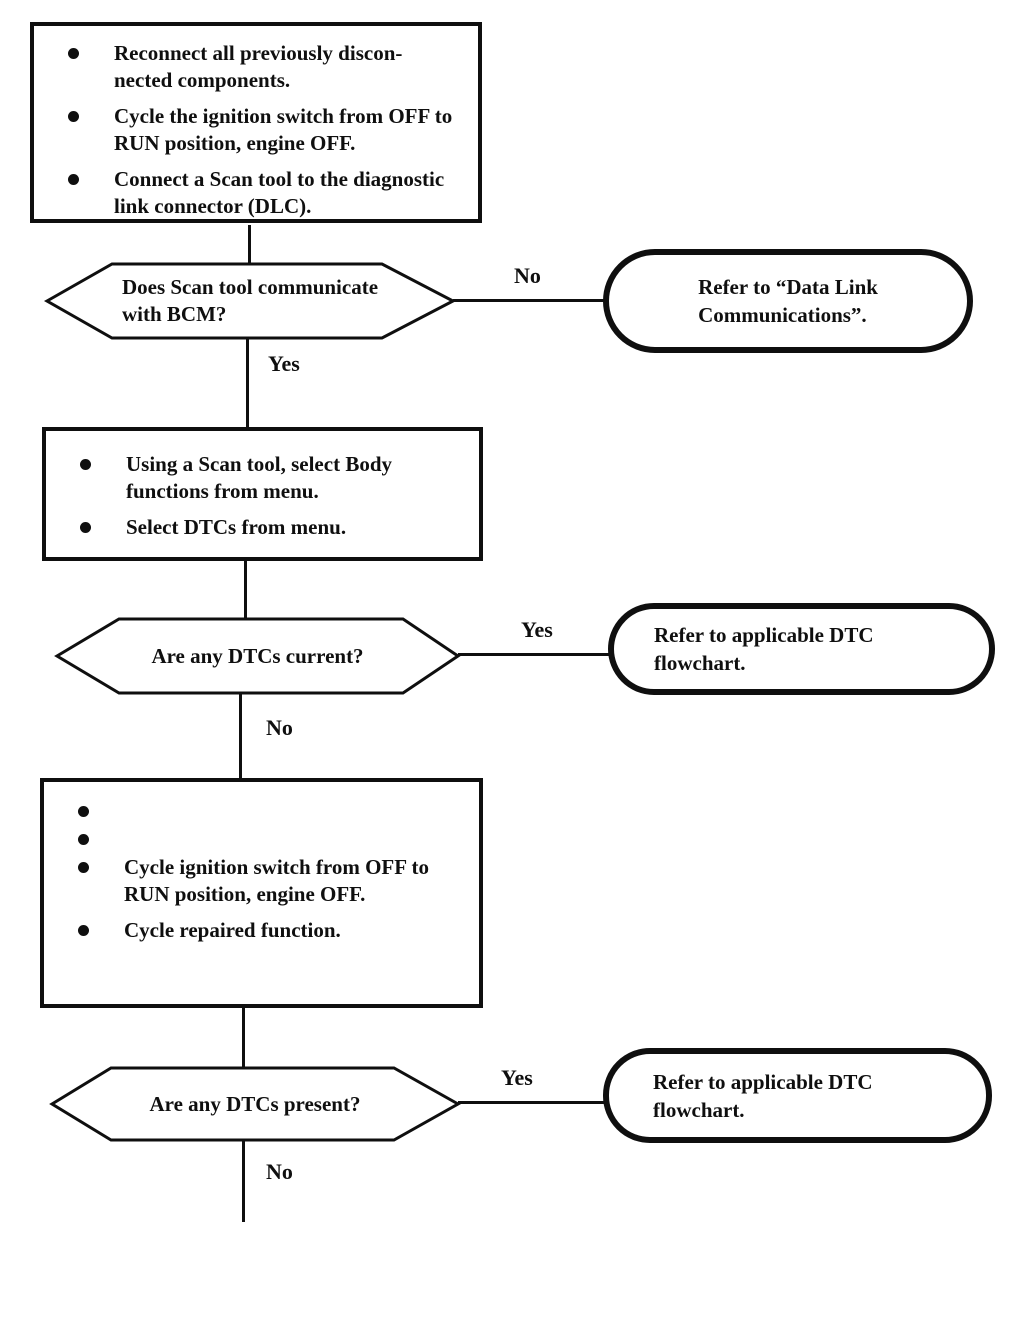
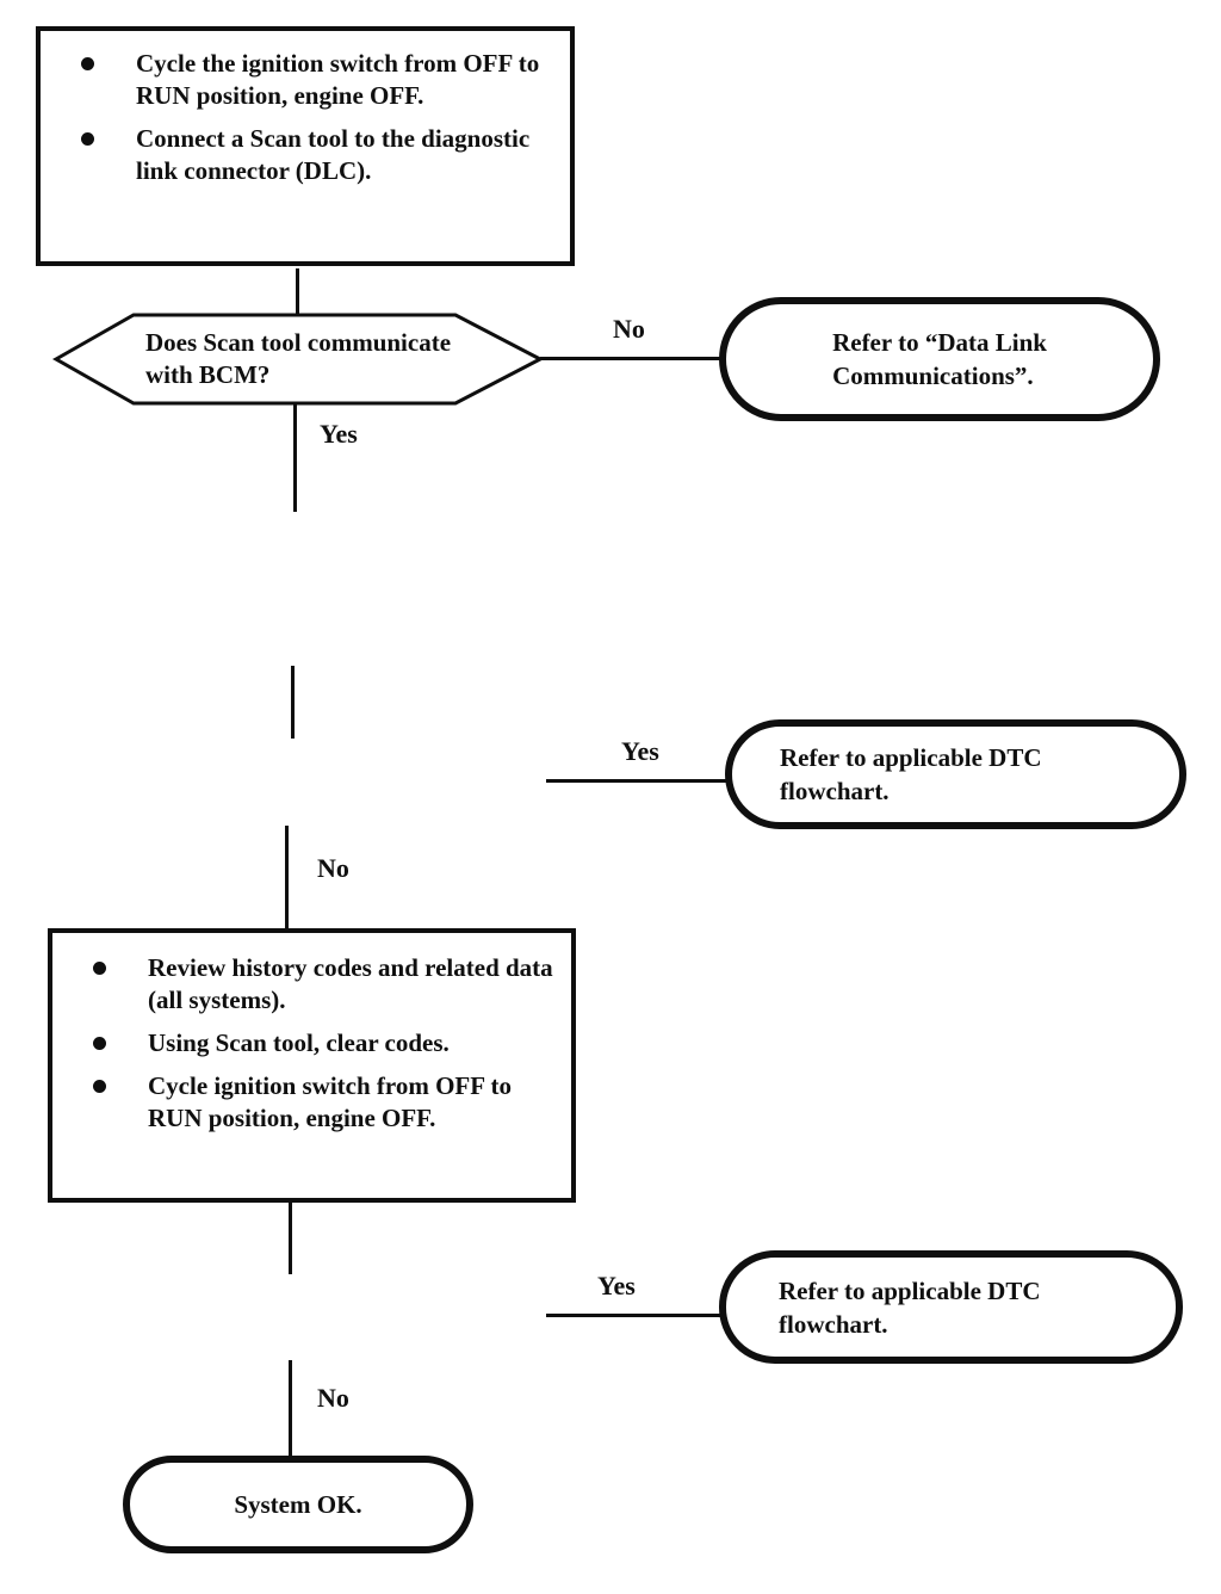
- Reconnect all previously discon-
- nected components.
  Cycle the ignition switch from OFF to
  RUN position, engine OFF.
  Connect a Scan tool to the diagnostic
  link connector (DLC).
  Does Scan tool communicate
  with BCM?
  No
  Refer to “Data Link
  Communications”.
  Yes
- Using a Scan tool, select Body
- functions from menu.
- Select DTCs from menu.
- Are any DTCs current?
  Yes
  Refer to applicable DTC
  flowchart.
  No
+ Review history codes and related data
+ (all systems).
+ Using Scan tool, clear codes.
  Cycle ignition switch from OFF to
  RUN position, engine OFF.
- Cycle repaired function.
- Are any DTCs present?
  Yes
  Refer to applicable DTC
  flowchart.
  No
+ System OK.
